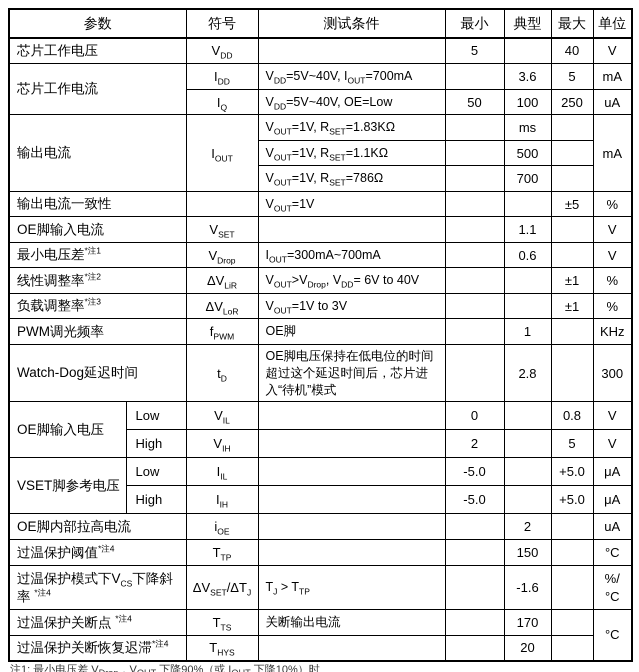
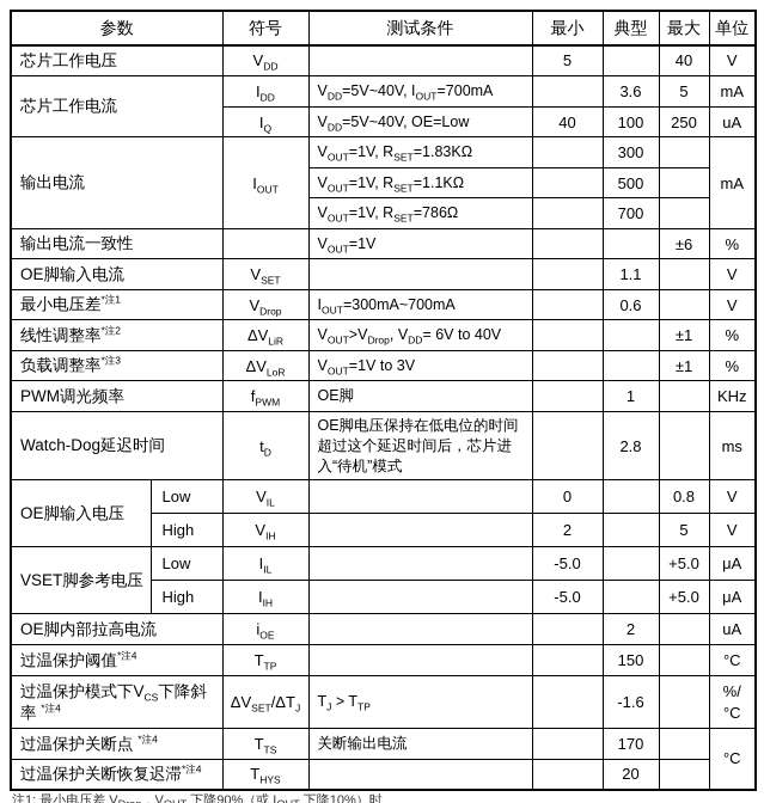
  参数	符号	测试条件	最小	典型	最大	单位
  芯片工作电压	VDD		5		40	V
  芯片工作电流	IDD	VDD=5V~40V, IOUT=700mA		3.6	5	mA
- IQ	VDD=5V~40V, OE=Low	50	100	250	uA
+ IQ	VDD=5V~40V, OE=Low	40	100	250	uA
- 输出电流	IOUT	VOUT=1V, RSET=1.83KΩ		ms		mA
+ 输出电流	IOUT	VOUT=1V, RSET=1.83KΩ		300		mA
  VOUT=1V, RSET=1.1KΩ		500
  VOUT=1V, RSET=786Ω		700
- 输出电流一致性		VOUT=1V			±5	%
+ 输出电流一致性		VOUT=1V			±6	%
  OE脚输入电流	VSET			1.1		V
  最小电压差*注1	VDrop	IOUT=300mA~700mA		0.6		V
  线性调整率*注2	ΔVLiR	VOUT>VDrop, VDD= 6V to 40V			±1	%
  负载调整率*注3	ΔVLoR	VOUT=1V to 3V			±1	%
  PWM调光频率	fPWM	OE脚		1		KHz
- Watch-Dog延迟时间	tD	OE脚电压保持在低电位的时间超过这个延迟时间后，芯片进入“待机”模式		2.8		300
+ Watch-Dog延迟时间	tD	OE脚电压保持在低电位的时间超过这个延迟时间后，芯片进入“待机”模式		2.8		ms
  OE脚输入电压	Low	VIL		0		0.8	V
  High	VIH		2		5	V
  VSET脚参考电压	Low	IIL		-5.0		+5.0	μA
  High	IIH		-5.0		+5.0	μA
  OE脚内部拉高电流	iOE			2		uA
  过温保护阈值*注4	TTP			150		°C
  过温保护模式下VCS下降斜率 *注4	ΔVSET/ΔTJ	TJ > TTP		-1.6		%/°C
  过温保护关断点 *注4	TTS	关断输出电流		170		°C
  过温保护关断恢复迟滞*注4	THYS			20
  注1: 最小电压差 V ，V 下降90%（或 I 下降10%）时
